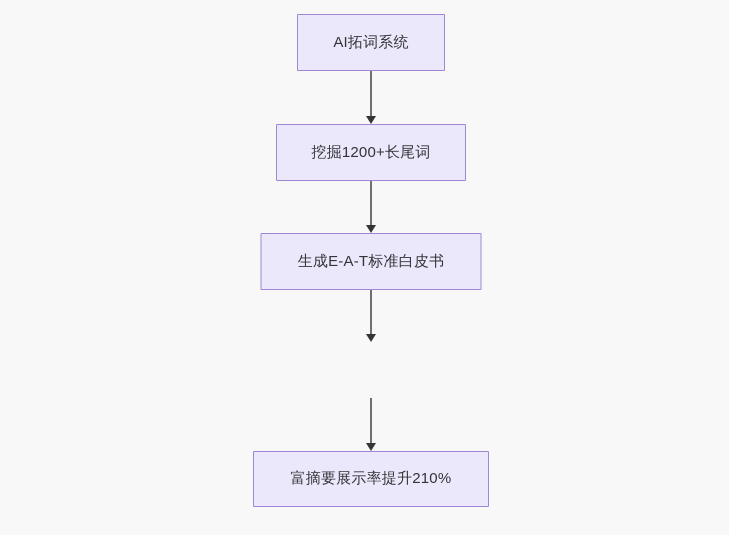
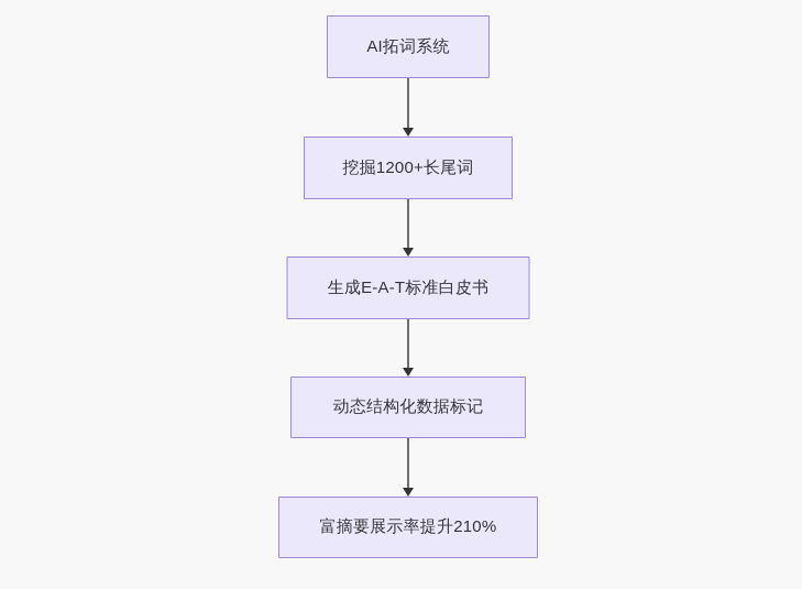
  AI拓词系统
  挖掘1200+长尾词
  生成E-A-T标准白皮书
+ 动态结构化数据标记
  富摘要展示率提升210%
